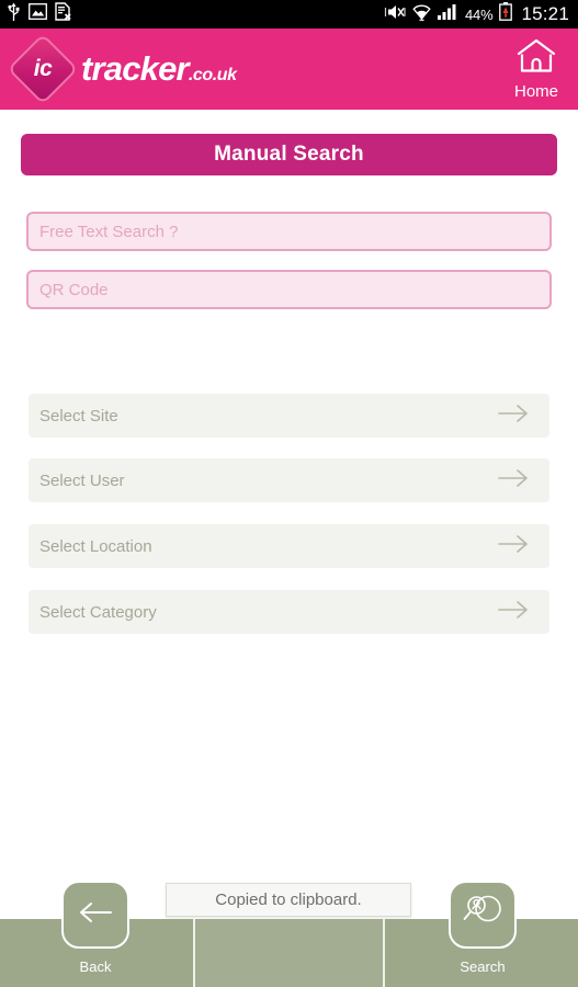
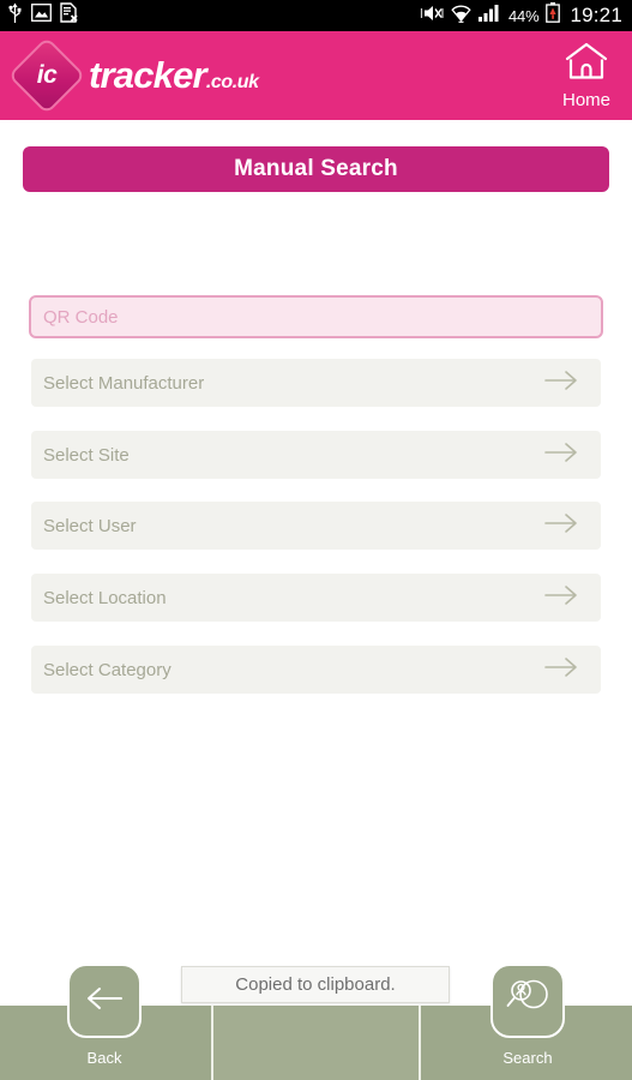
  44%
- 15:21
+ 19:21
  ic
  tracker
  .co.uk
  Home
  Manual Search
- Free Text Search ?
  QR Code
+ Select Manufacturer
  Select Site
  Select User
  Select Location
  Select Category
  Back
  Search
  Copied to clipboard.
